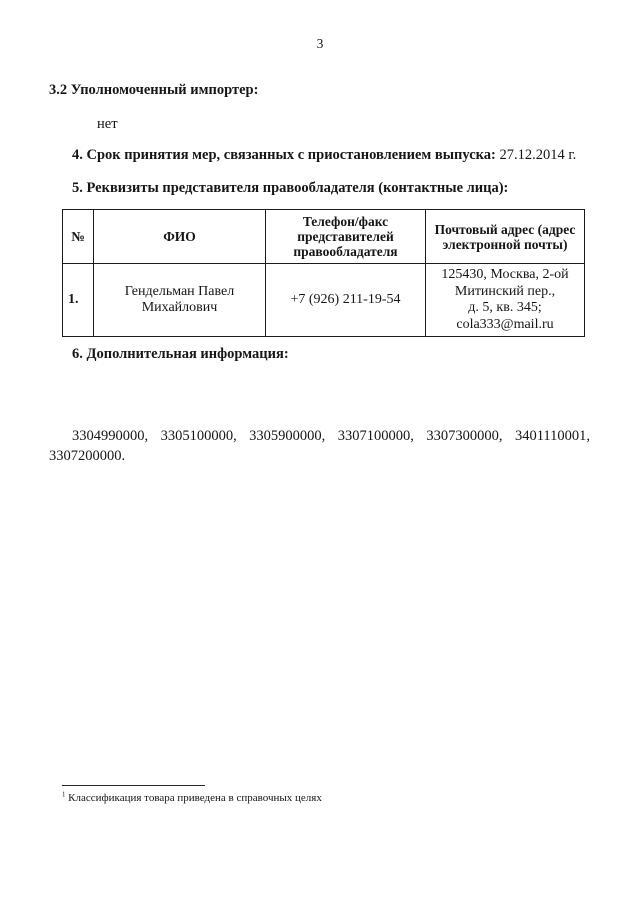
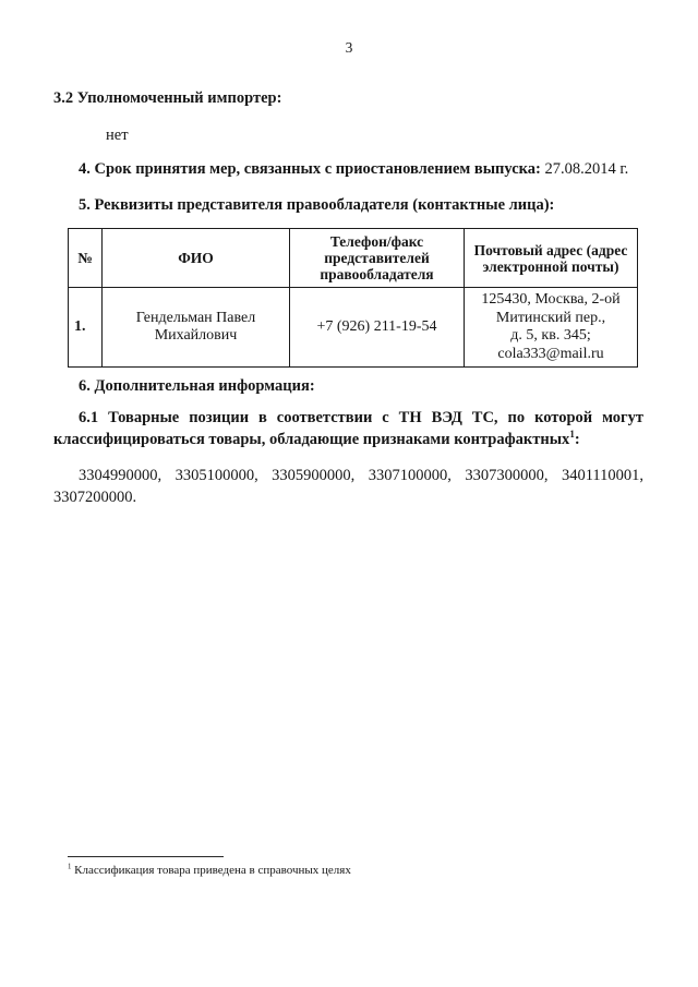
  3
  3.2 Уполномоченный импортер:
  нет
- 4. Срок принятия мер, связанных с приостановлением выпуска: 27.12.2014 г.
+ 4. Срок принятия мер, связанных с приостановлением выпуска: 27.08.2014 г.
  5. Реквизиты представителя правообладателя (контактные лица):
  №	ФИО	Телефон/факс представителей правообладателя	Почтовый адрес (адрес электронной почты)
  1.	Гендельман Павел Михайлович	+7 (926) 211-19-54	125430, Москва, 2-ой Митинский пер., д. 5, кв. 345; cola333@mail.ru
  6. Дополнительная информация:
+ 6.1 Товарные позиции в соответствии с ТН ВЭД ТС, по которой могут классифицироваться товары, обладающие признаками контрафактных1:
  3304990000, 3305100000, 3305900000, 3307100000, 3307300000, 3401110001, 3307200000.
  Классификация товара приведена в справочных целях
